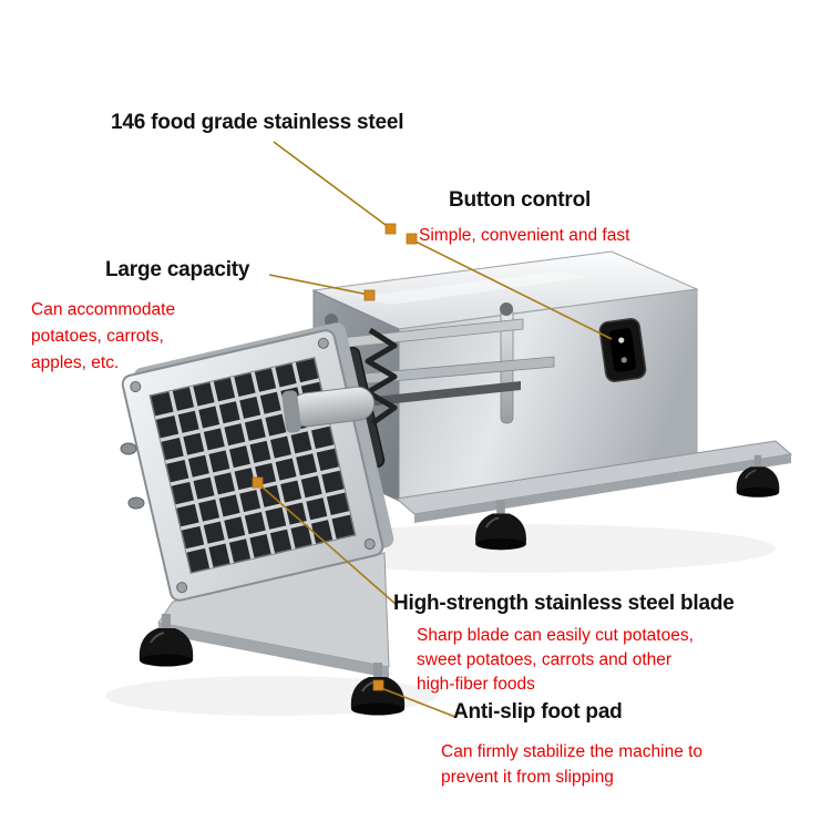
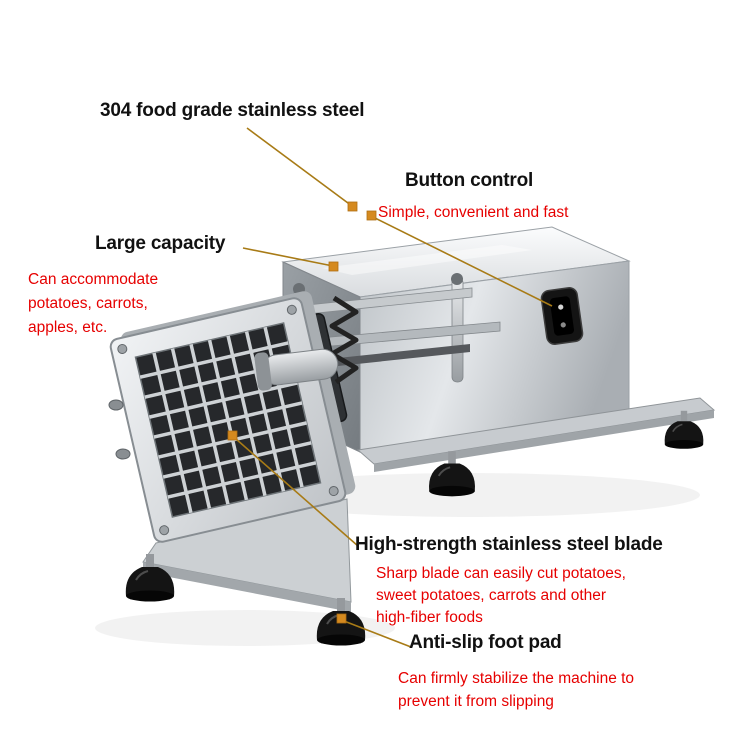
- 146 food grade stainless steel
+ 304 food grade stainless steel
  Button control
  Simple, convenient and fast
  Large capacity
  Can accommodate
  potatoes, carrots,
  apples, etc.
  High-strength stainless steel blade
  Sharp blade can easily cut potatoes,
  sweet potatoes, carrots and other
  high-fiber foods
  Anti-slip foot pad
  Can firmly stabilize the machine to
  prevent it from slipping
